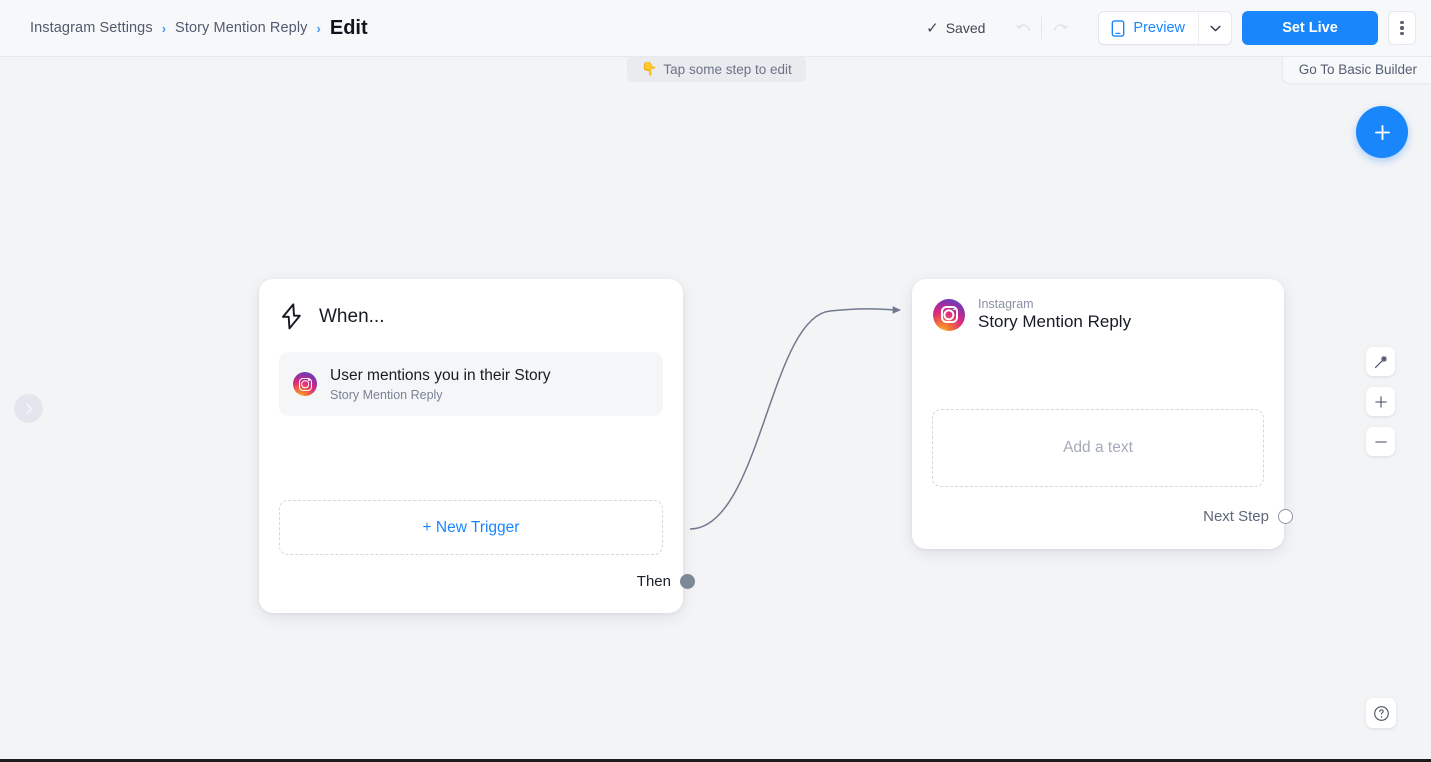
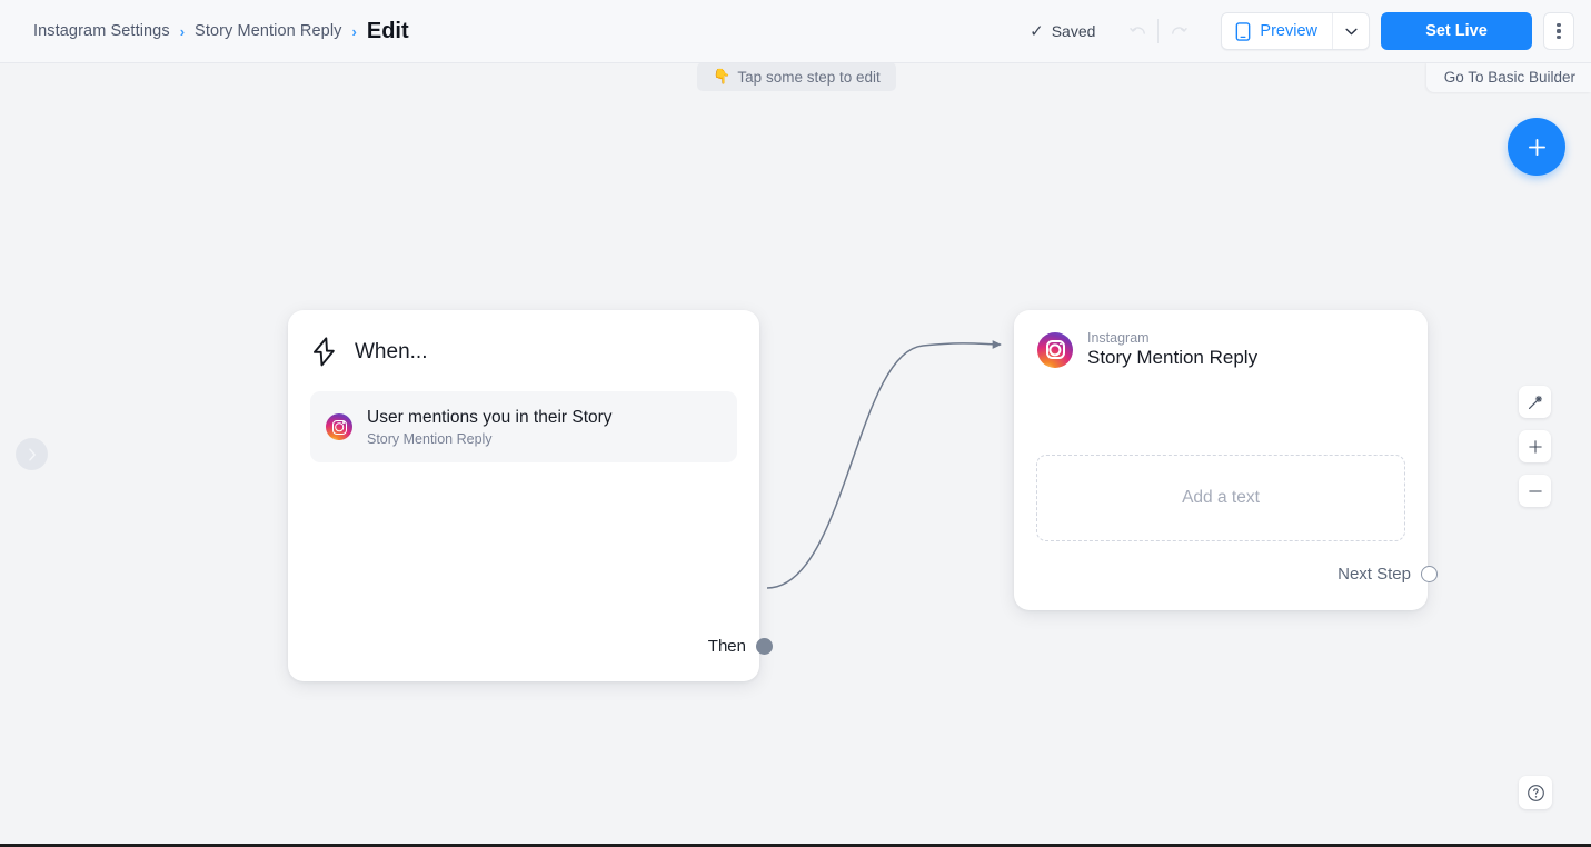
  Instagram Settings
  ›
  Story Mention Reply
  ›
  Edit
  ✓
  Saved
  Preview
  Set Live
  👇
  Tap some step to edit
  Go To Basic Builder
  When...
  User mentions you in their Story
  Story Mention Reply
- + New Trigger
  Then
  Instagram
  Story Mention Reply
  Add a text
  Next Step
